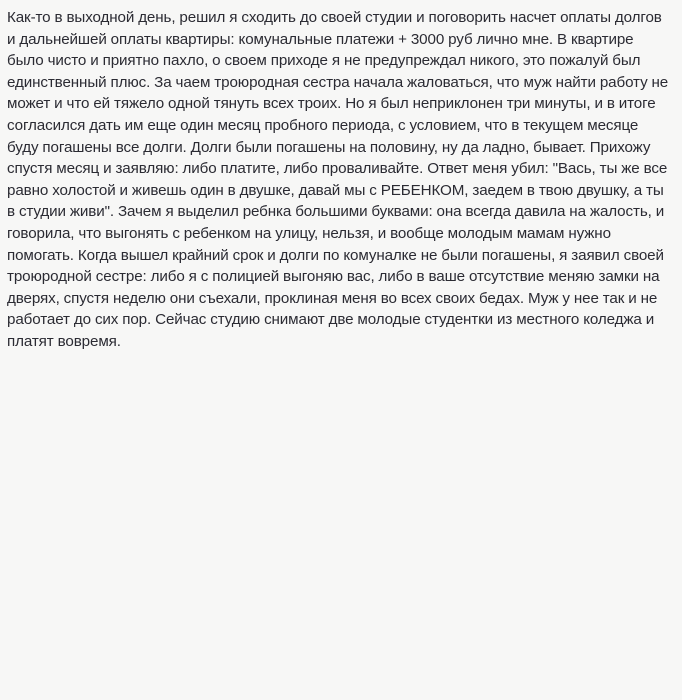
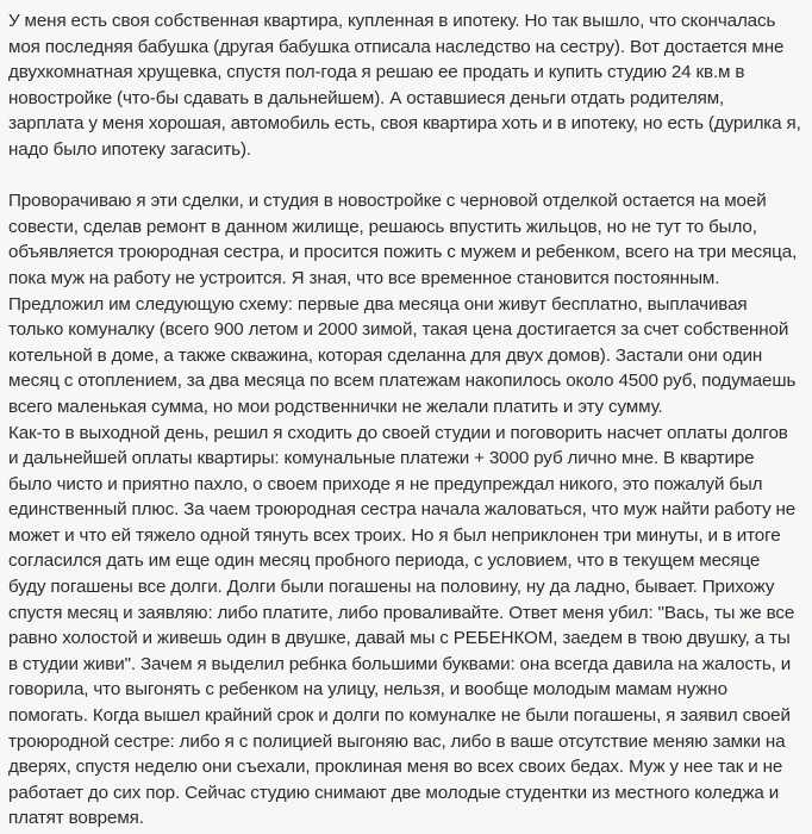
+ У меня есть своя собственная квартира, купленная в ипотеку. Но так вышло, что скончалась моя последняя бабушка (другая бабушка отписала наследство на сестру). Вот достается мне двухкомнатная хрущевка, спустя пол-года я решаю ее продать и купить студию 24 кв.м в новостройке (что-бы сдавать в дальнейшем). А оставшиеся деньги отдать родителям, зарплата у меня хорошая, автомобиль есть, своя квартира хоть и в ипотеку, но есть (дурилка я, надо было ипотеку загасить).
+ Проворачиваю я эти сделки, и студия в новостройке с черновой отделкой остается на моей совести, сделав ремонт в данном жилище, решаюсь впустить жильцов, но не тут то было, объявляется троюродная сестра, и просится пожить с мужем и ребенком, всего на три месяца, пока муж на работу не устроится. Я зная, что все временное становится постоянным. Предложил им следующую схему: первые два месяца они живут бесплатно, выплачивая только комуналку (всего 900 летом и 2000 зимой, такая цена достигается за счет собственной котельной в доме, а также скважина, которая сделанна для двух домов). Застали они один месяц с отоплением, за два месяца по всем платежам накопилось около 4500 руб, подумаешь всего маленькая сумма, но мои родственнички не желали платить и эту сумму.
  Как-то в выходной день, решил я сходить до своей студии и поговорить насчет оплаты долгов и дальнейшей оплаты квартиры: комунальные платежи + 3000 руб лично мне. В квартире было чисто и приятно пахло, о своем приходе я не предупреждал никого, это пожалуй был единственный плюс. За чаем троюродная сестра начала жаловаться, что муж найти работу не может и что ей тяжело одной тянуть всех троих. Но я был неприклонен три минуты, и в итоге согласился дать им еще один месяц пробного периода, с условием, что в текущем месяце буду погашены все долги. Долги были погашены на половину, ну да ладно, бывает. Прихожу спустя месяц и заявляю: либо платите, либо проваливайте. Ответ меня убил: "Вась, ты же все равно холостой и живешь один в двушке, давай мы с РЕБЕНКОМ, заедем в твою двушку, а ты в студии живи". Зачем я выделил ребнка большими буквами: она всегда давила на жалость, и говорила, что выгонять с ребенком на улицу, нельзя, и вообще молодым мамам нужно помогать. Когда вышел крайний срок и долги по комуналке не были погашены, я заявил своей троюродной сестре: либо я с полицией выгоняю вас, либо в ваше отсутствие меняю замки на дверях, спустя неделю они съехали, проклиная меня во всех своих бедах. Муж у нее так и не работает до сих пор. Сейчас студию снимают две молодые студентки из местного коледжа и платят вовремя.
